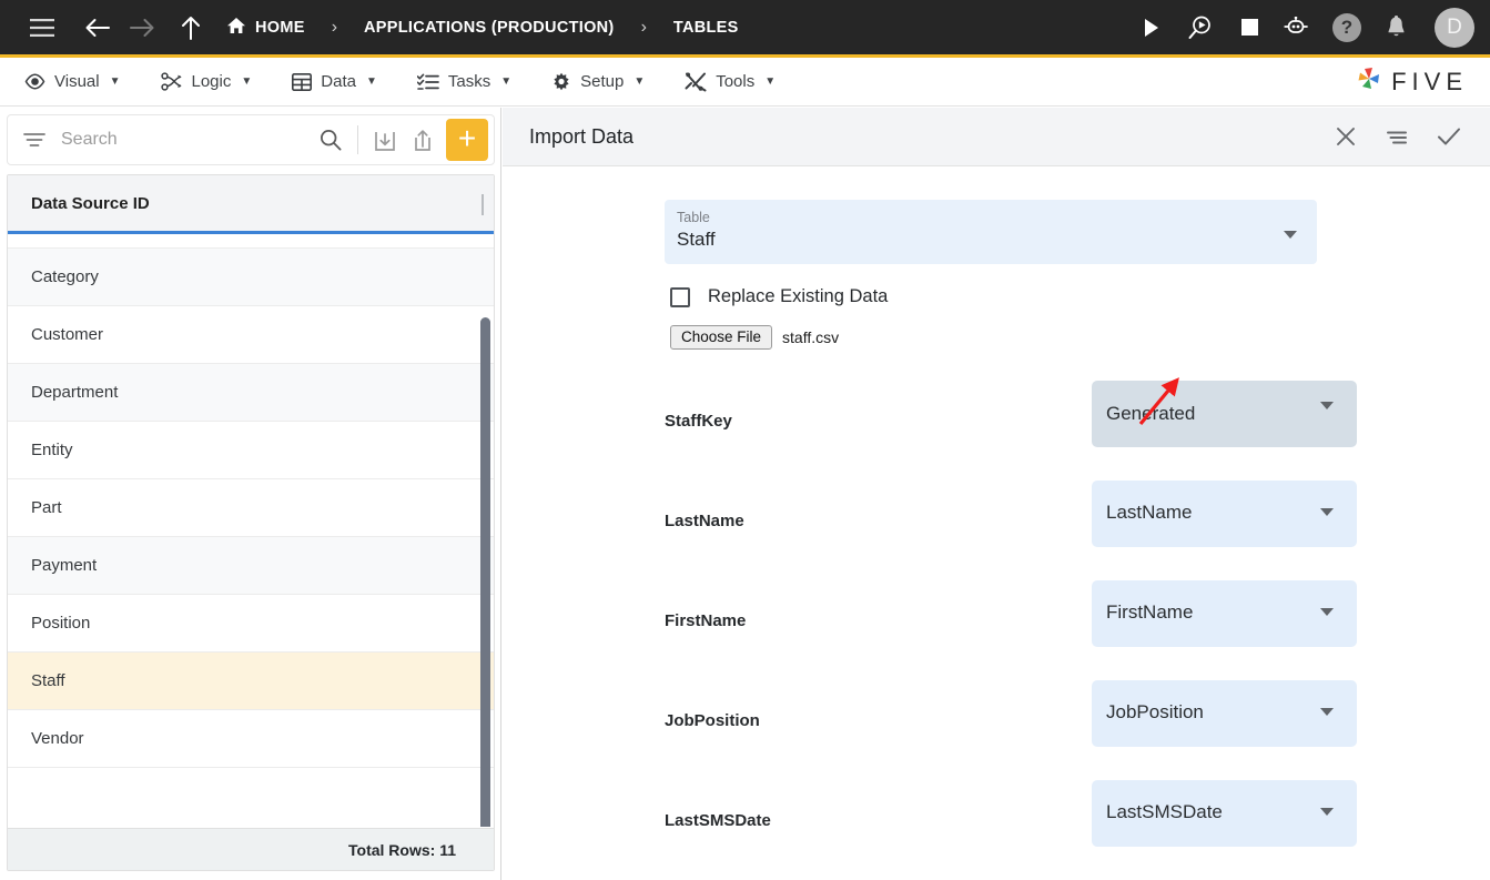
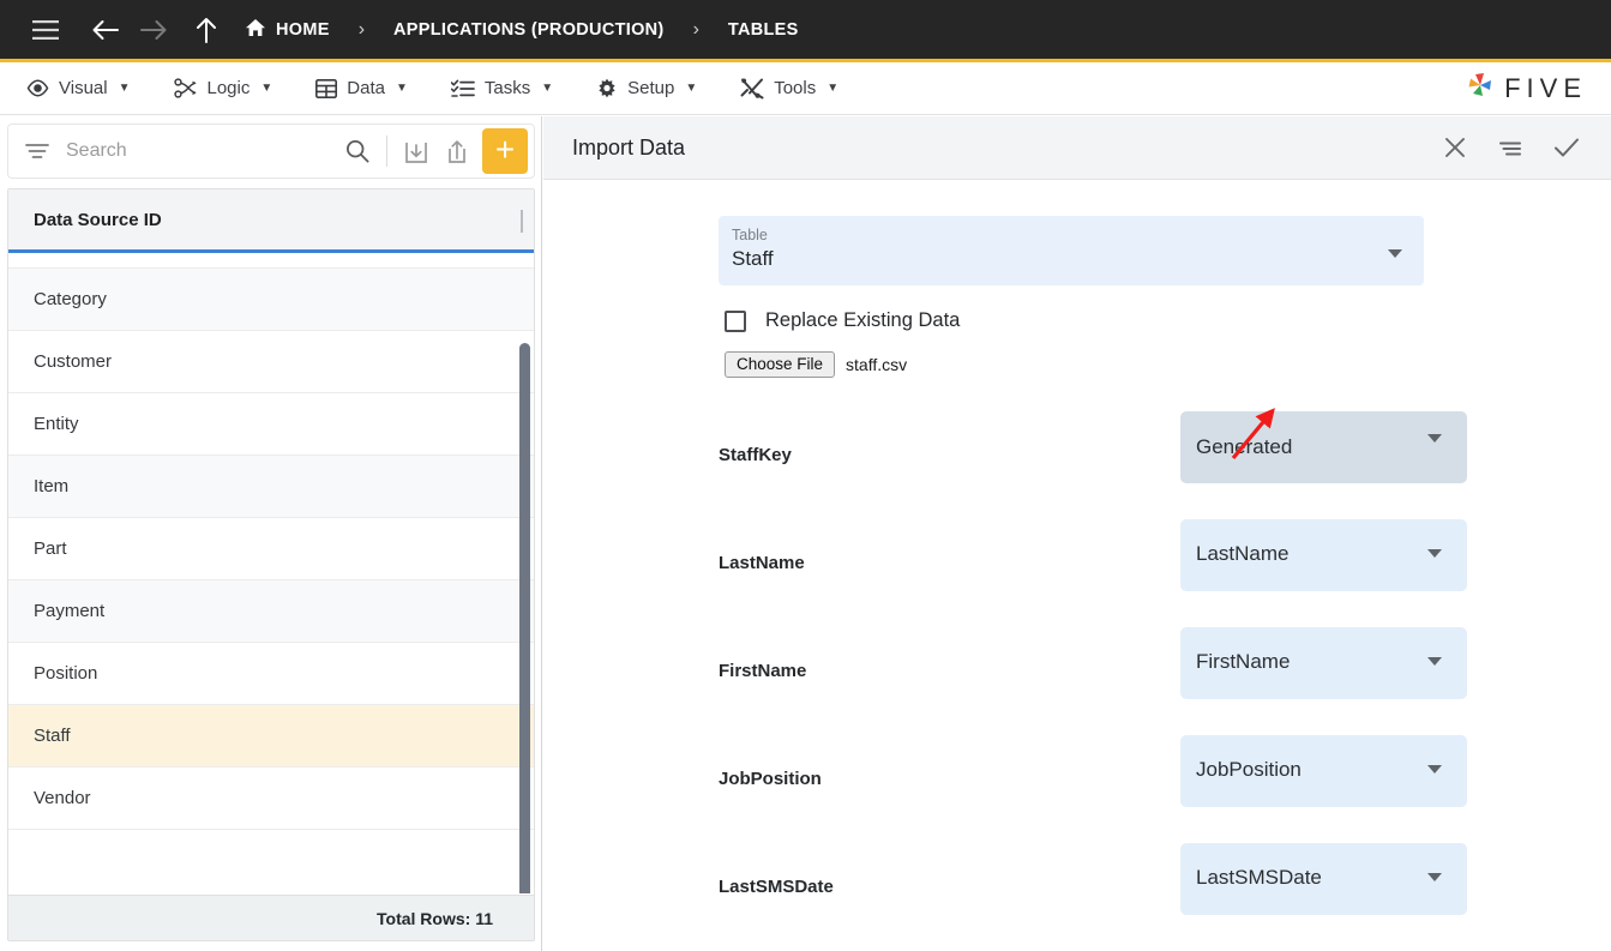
  HOME
  ›
  APPLICATIONS (PRODUCTION)
  ›
  TABLES
- ?
- D
  Visual
  ▼
  Logic
  ▼
  Data
  ▼
  Tasks
  ▼
  Setup
  ▼
  Tools
  ▼
  FIVE
  Search
  +
  Data Source ID
  Category
  Customer
- Department
  Entity
+ Item
  Part
  Payment
  Position
  Staff
  Vendor
  Total Rows: 11
  Import Data
  Table
  Staff
  Replace Existing Data
  Choose File
  staff.csv
  StaffKey
  Genrated
  LastName
  LastName
  FirstName
  FirstName
  JobPosition
  JobPosition
  LastSMSDate
  LastSMSDate
